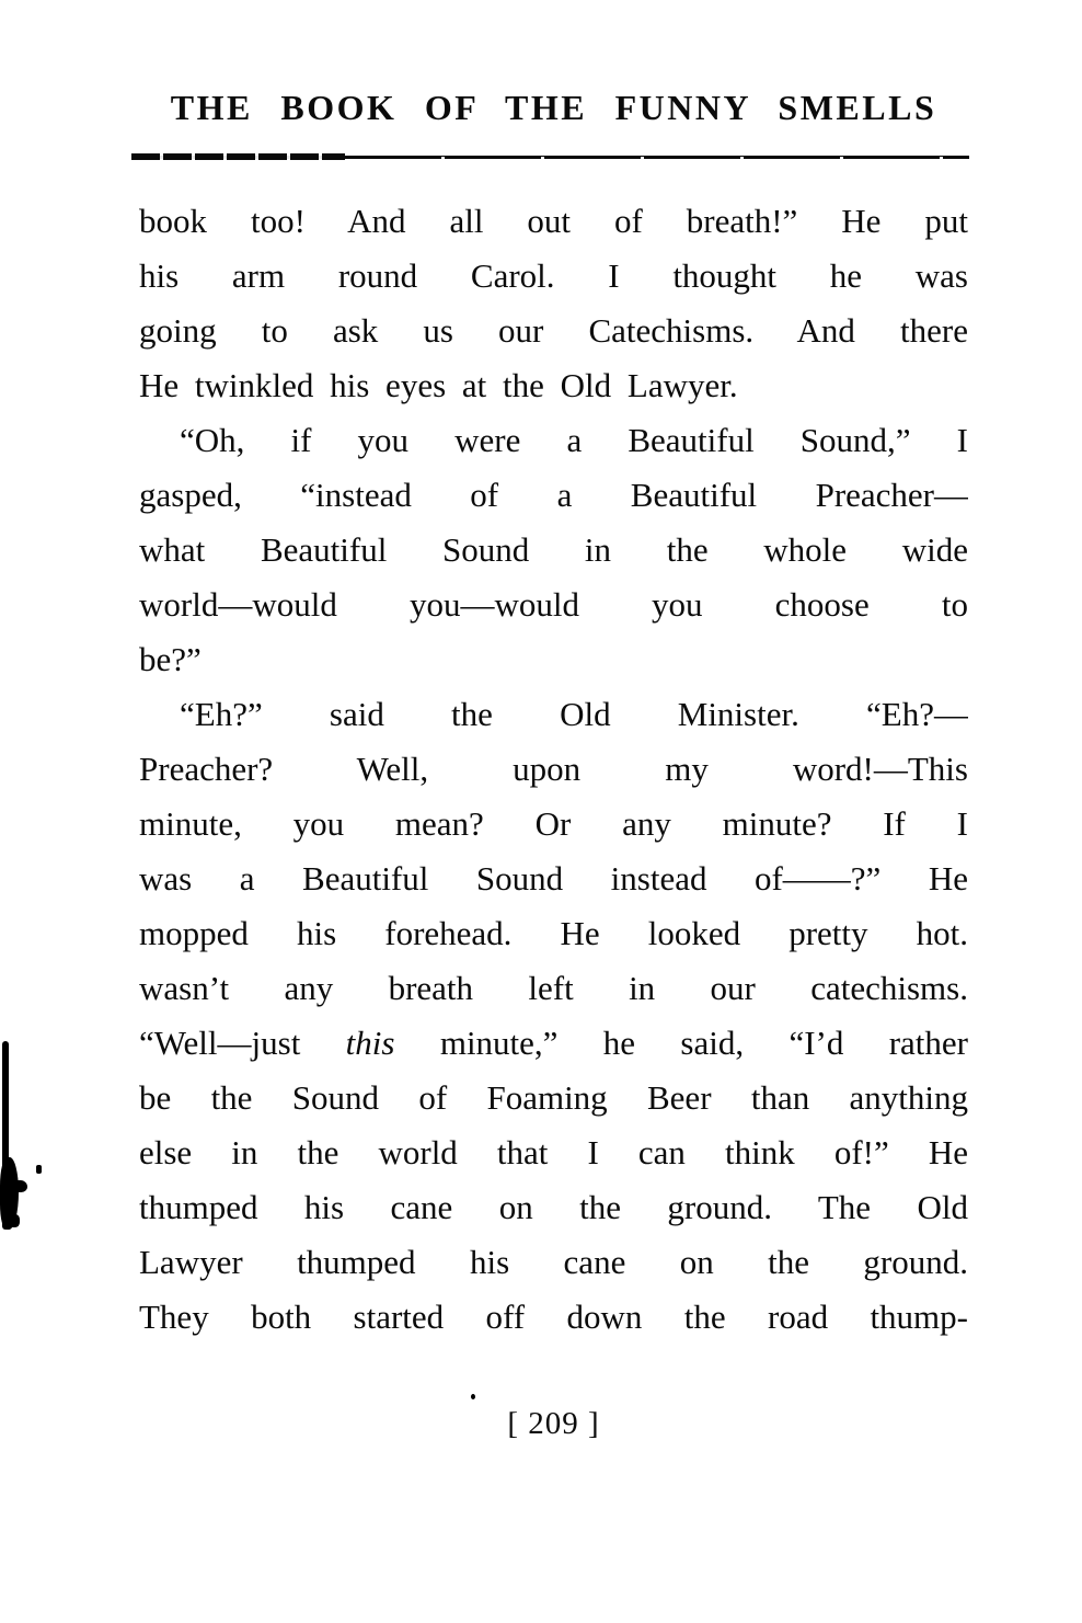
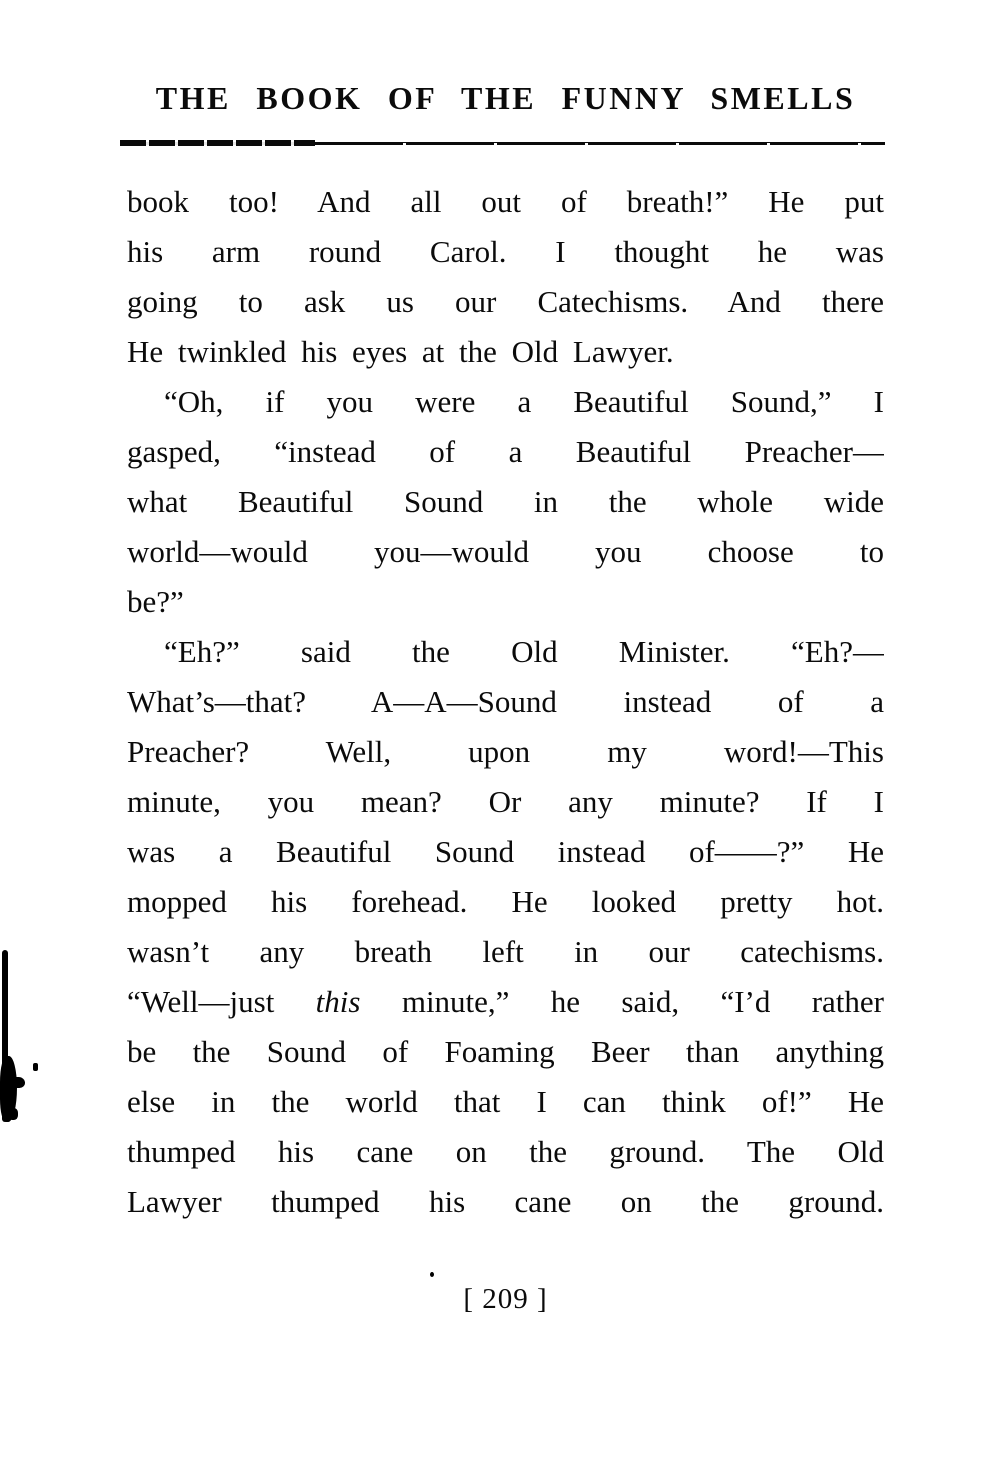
  THE BOOK OF THE FUNNY SMELLS
  book too! And all out of breath!” He put
  his arm round Carol. I thought he was
  going to ask us our Catechisms. And there
  He twinkled his eyes at the Old Lawyer.
  “Oh, if you were a Beautiful Sound,” I
  gasped, “instead of a Beautiful Preacher—
  what Beautiful Sound in the whole wide
  world—would you—would you choose to
  be?”
  “Eh?” said the Old Minister. “Eh?—
+ What’s—that? A—A—Sound instead of a
  Preacher? Well, upon my word!—This
  minute, you mean? Or any minute? If I
  was a Beautiful Sound instead of——?” He
  mopped his forehead. He looked pretty hot.
  wasn’t any breath left in our catechisms.
  “Well—just this minute,” he said, “I’d rather
  be the Sound of Foaming Beer than anything
  else in the world that I can think of!” He
  thumped his cane on the ground. The Old
  Lawyer thumped his cane on the ground.
- They both started off down the road thump-
  [ 209 ]
